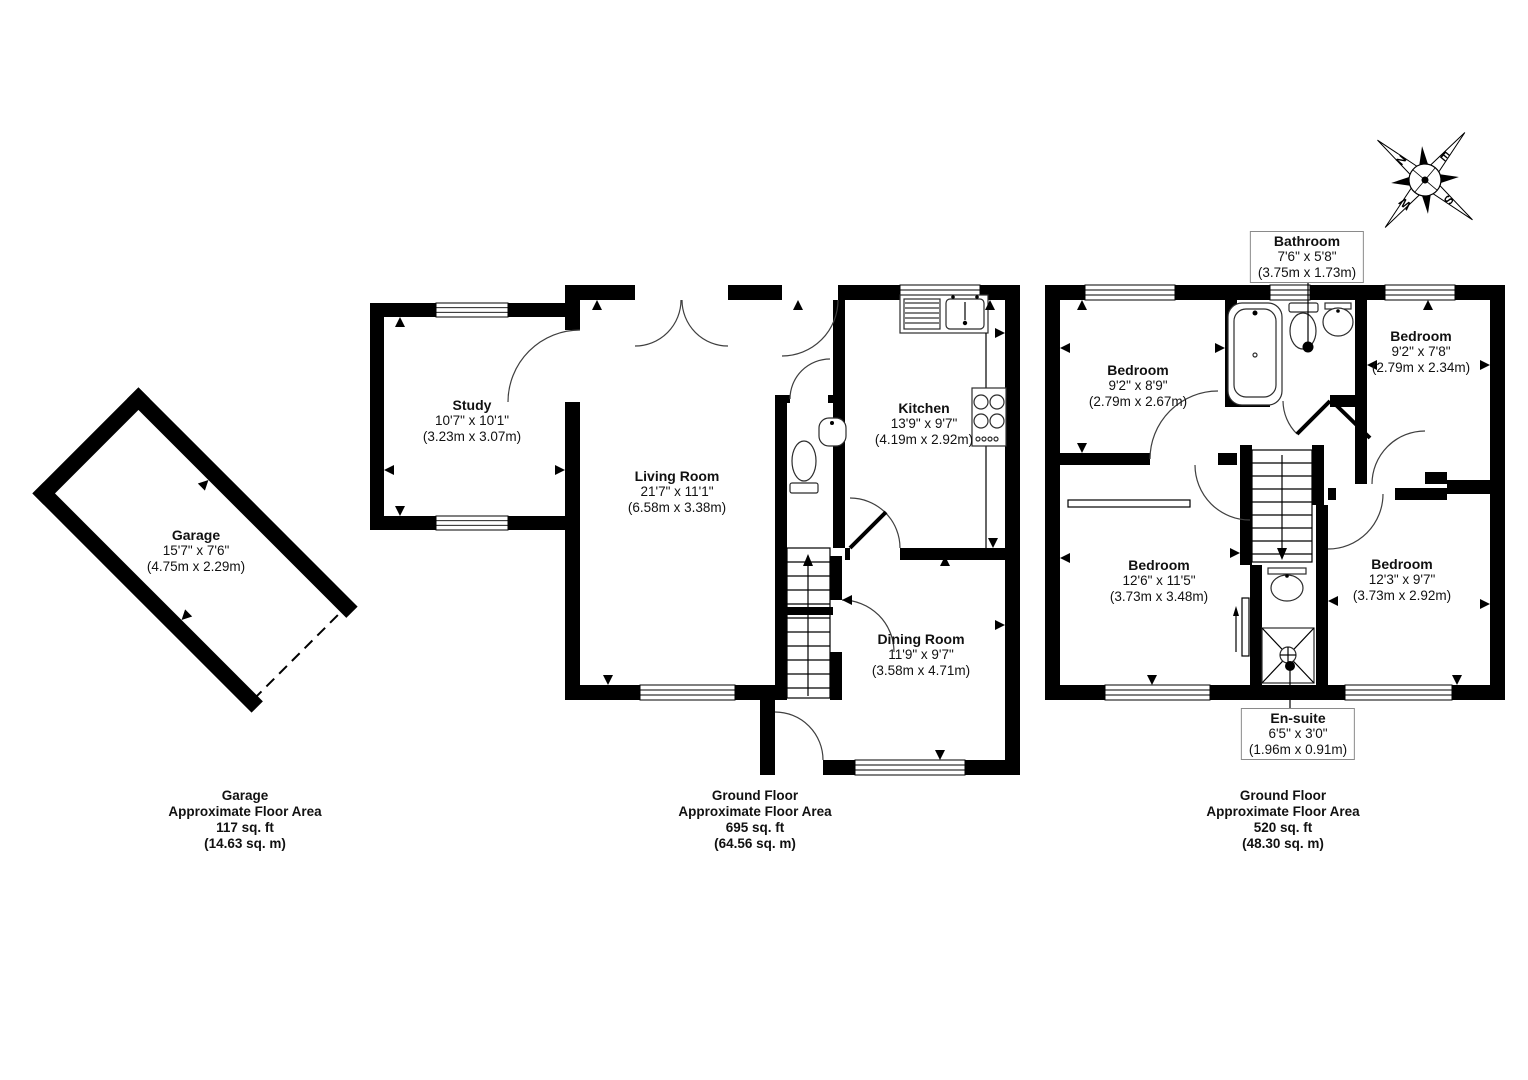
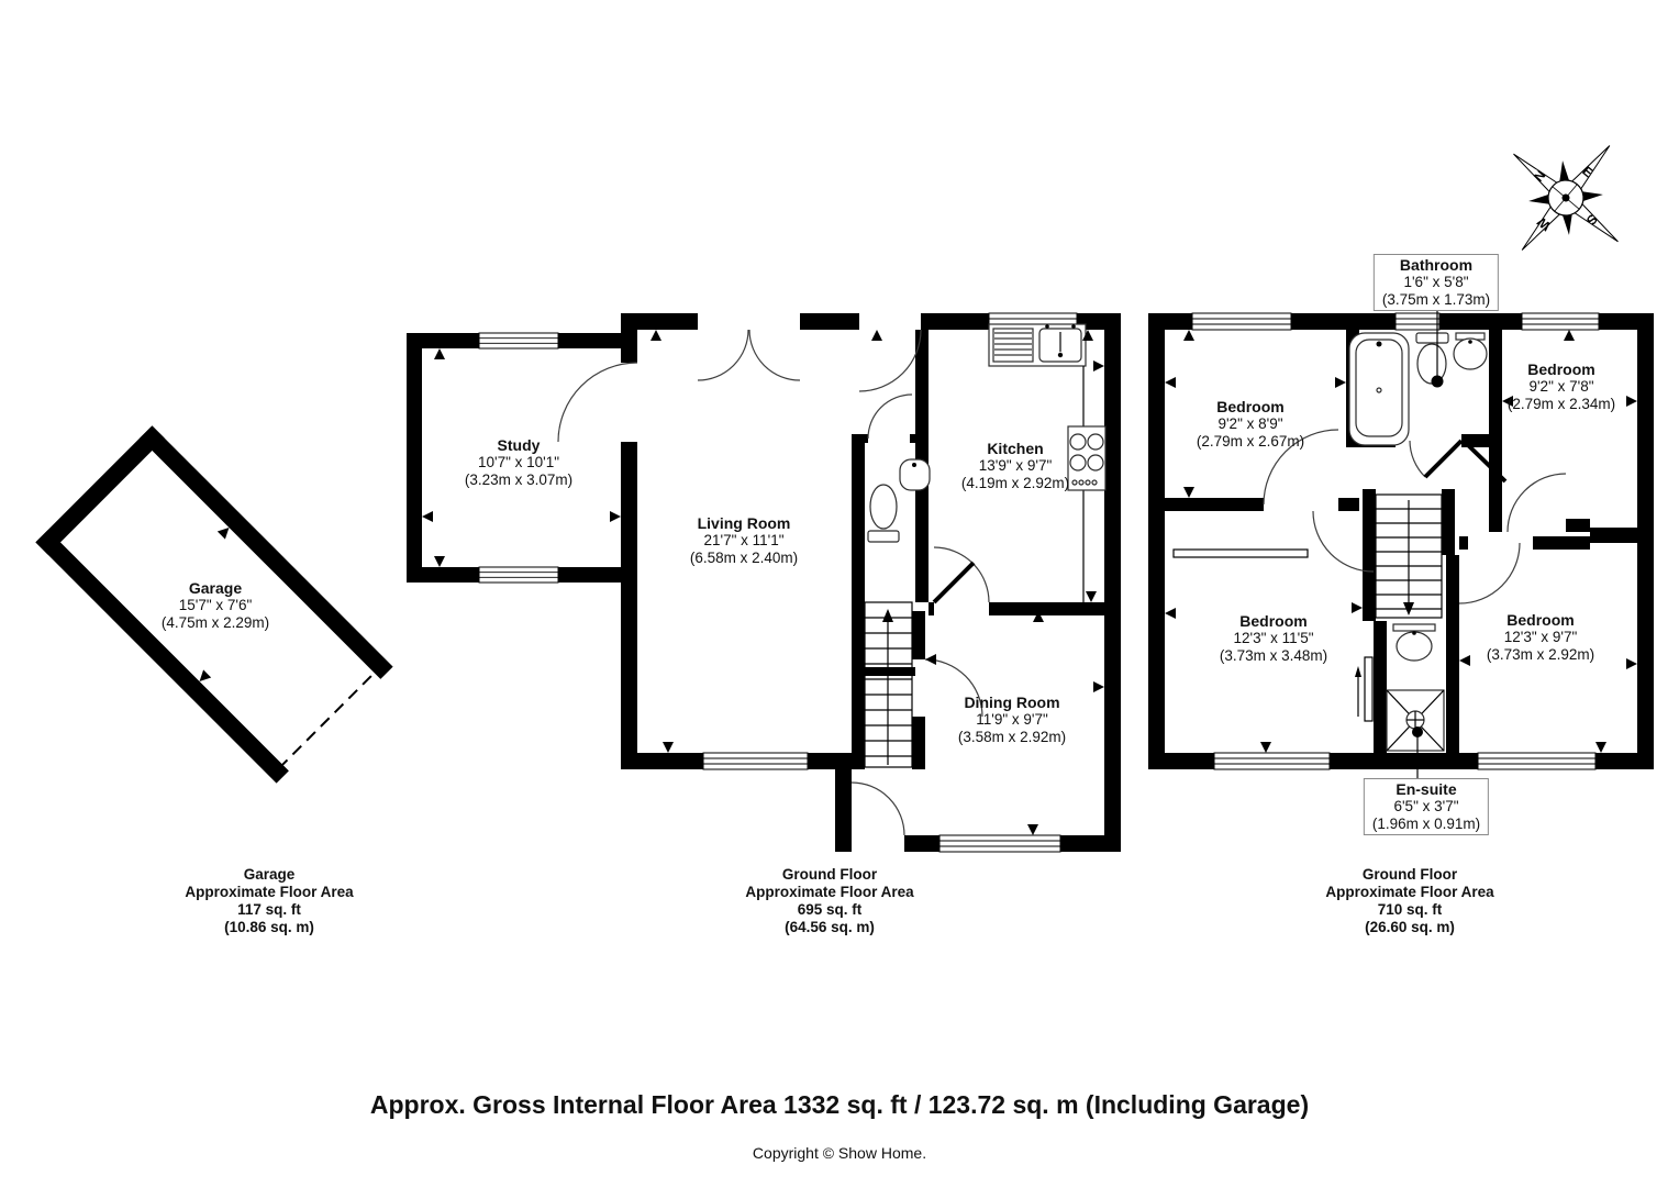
  Garage
  15'7" x 7'6"
  (4.75m x 2.29m)
  Study
  10'7" x 10'1"
  (3.23m x 3.07m)
  Living Room
  21'7" x 11'1"
- (6.58m x 3.38m)
+ (6.58m x 2.40m)
  Kitchen
  13'9" x 9'7"
  (4.19m x 2.92m)
  Dining Room
  11'9" x 9'7"
- (3.58m x 4.71m)
+ (3.58m x 2.92m)
  Bathroom
- 7'6" x 5'8"
+ 1'6" x 5'8"
  (3.75m x 1.73m)
  Bedroom
  9'2" x 8'9"
  (2.79m x 2.67m)
  Bedroom
  9'2" x 7'8"
  (2.79m x 2.34m)
  Bedroom
- 12'6" x 11'5"
+ 12'3" x 11'5"
  (3.73m x 3.48m)
  Bedroom
  12'3" x 9'7"
  (3.73m x 2.92m)
  En-suite
- 6'5" x 3'0"
+ 6'5" x 3'7"
  (1.96m x 0.91m)
  Garage
  Approximate Floor Area
  117 sq. ft
- (14.63 sq. m)
+ (10.86 sq. m)
  Ground Floor
  Approximate Floor Area
  695 sq. ft
  (64.56 sq. m)
  Ground Floor
  Approximate Floor Area
- 520 sq. ft
+ 710 sq. ft
- (48.30 sq. m)
+ (26.60 sq. m)
+ Approx. Gross Internal Floor Area 1332 sq. ft / 123.72 sq. m (Including Garage)
+ Copyright © Show Home.
